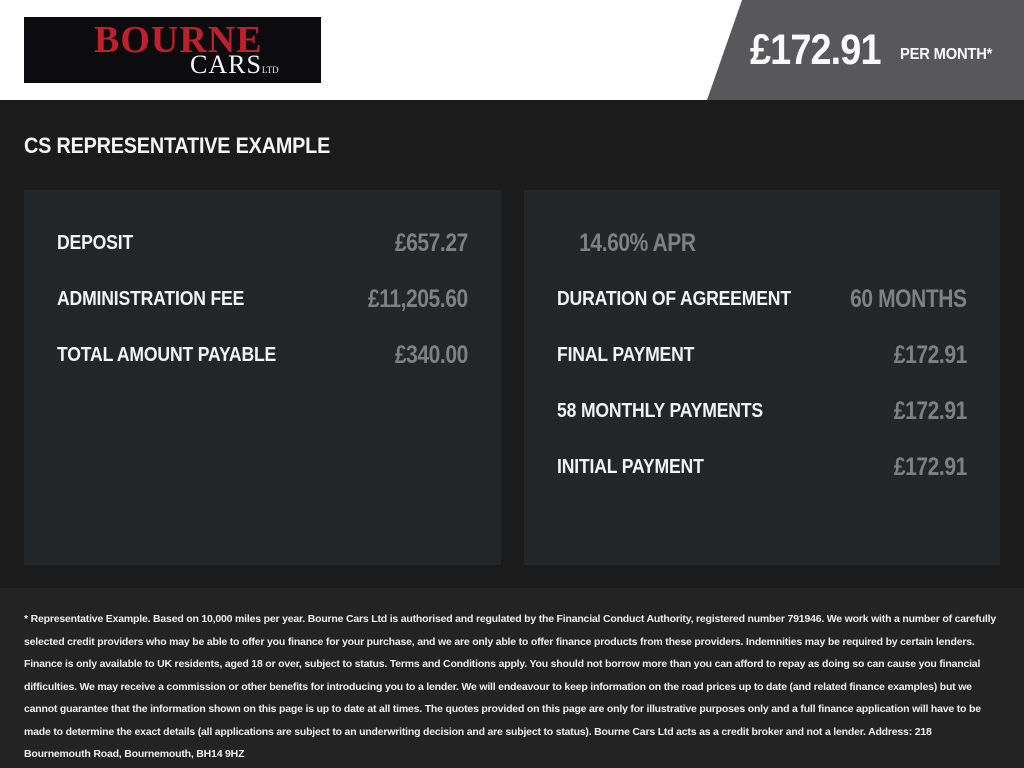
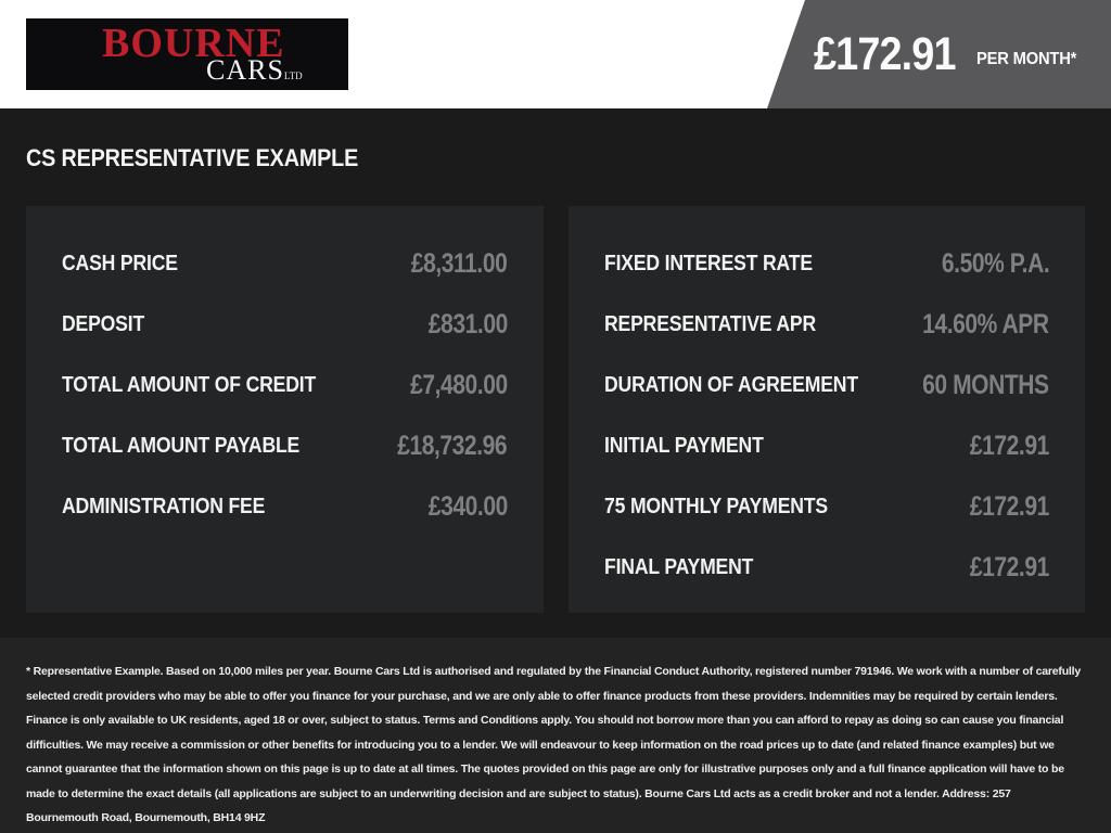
  BOURNE
  CARSLTD
  £172.91
  PER MONTH*
  CS REPRESENTATIVE EXAMPLE
+ CASH PRICE
+ £8,311.00
  DEPOSIT
- £657.27
+ £831.00
+ TOTAL AMOUNT OF CREDIT
+ £7,480.00
- ADMINISTRATION FEE
+ TOTAL AMOUNT PAYABLE
- £11,205.60
+ £18,732.96
- TOTAL AMOUNT PAYABLE
+ ADMINISTRATION FEE
  £340.00
+ FIXED INTEREST RATE
+ 6.50% P.A.
+ REPRESENTATIVE APR
  14.60% APR
  DURATION OF AGREEMENT
  60 MONTHS
- FINAL PAYMENT
+ INITIAL PAYMENT
  £172.91
- 58 MONTHLY PAYMENTS
+ 75 MONTHLY PAYMENTS
  £172.91
- INITIAL PAYMENT
+ FINAL PAYMENT
  £172.91
- * Representative Example. Based on 10,000 miles per year. Bourne Cars Ltd is authorised and regulated by the Financial Conduct Authority, registered number 791946. We work with a number of carefully selected credit providers who may be able to offer you finance for your purchase, and we are only able to offer finance products from these providers. Indemnities may be required by certain lenders. Finance is only available to UK residents, aged 18 or over, subject to status. Terms and Conditions apply. You should not borrow more than you can afford to repay as doing so can cause you financial difficulties. We may receive a commission or other benefits for introducing you to a lender. We will endeavour to keep information on the road prices up to date (and related finance examples) but we cannot guarantee that the information shown on this page is up to date at all times. The quotes provided on this page are only for illustrative purposes only and a full finance application will have to be made to determine the exact details (all applications are subject to an underwriting decision and are subject to status). Bourne Cars Ltd acts as a credit broker and not a lender. Address: 218 Bournemouth Road, Bournemouth, BH14 9HZ
+ * Representative Example. Based on 10,000 miles per year. Bourne Cars Ltd is authorised and regulated by the Financial Conduct Authority, registered number 791946. We work with a number of carefully selected credit providers who may be able to offer you finance for your purchase, and we are only able to offer finance products from these providers. Indemnities may be required by certain lenders. Finance is only available to UK residents, aged 18 or over, subject to status. Terms and Conditions apply. You should not borrow more than you can afford to repay as doing so can cause you financial difficulties. We may receive a commission or other benefits for introducing you to a lender. We will endeavour to keep information on the road prices up to date (and related finance examples) but we cannot guarantee that the information shown on this page is up to date at all times. The quotes provided on this page are only for illustrative purposes only and a full finance application will have to be made to determine the exact details (all applications are subject to an underwriting decision and are subject to status). Bourne Cars Ltd acts as a credit broker and not a lender. Address: 257 Bournemouth Road, Bournemouth, BH14 9HZ
